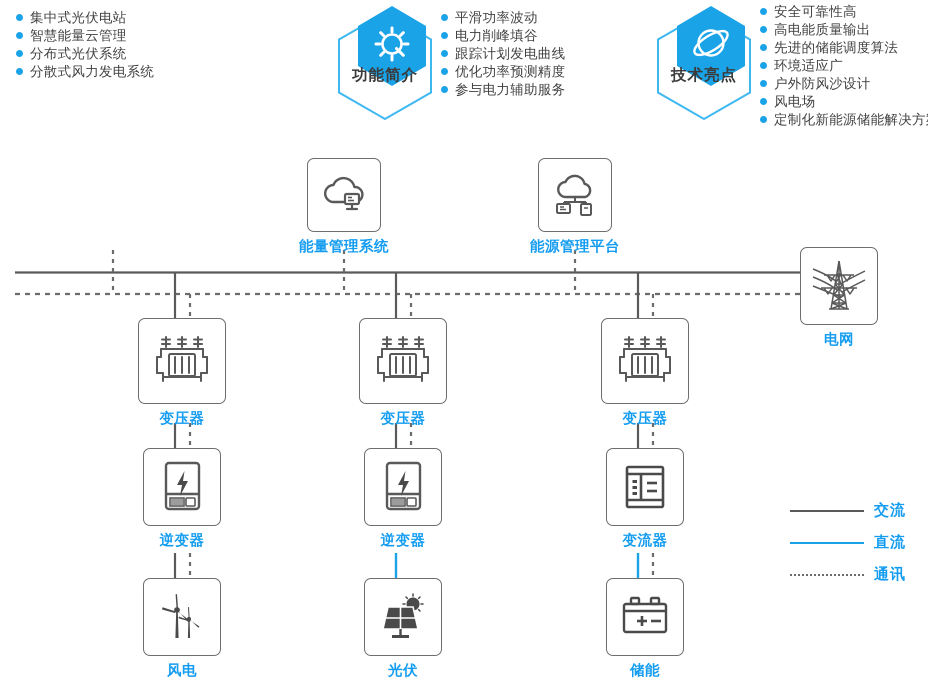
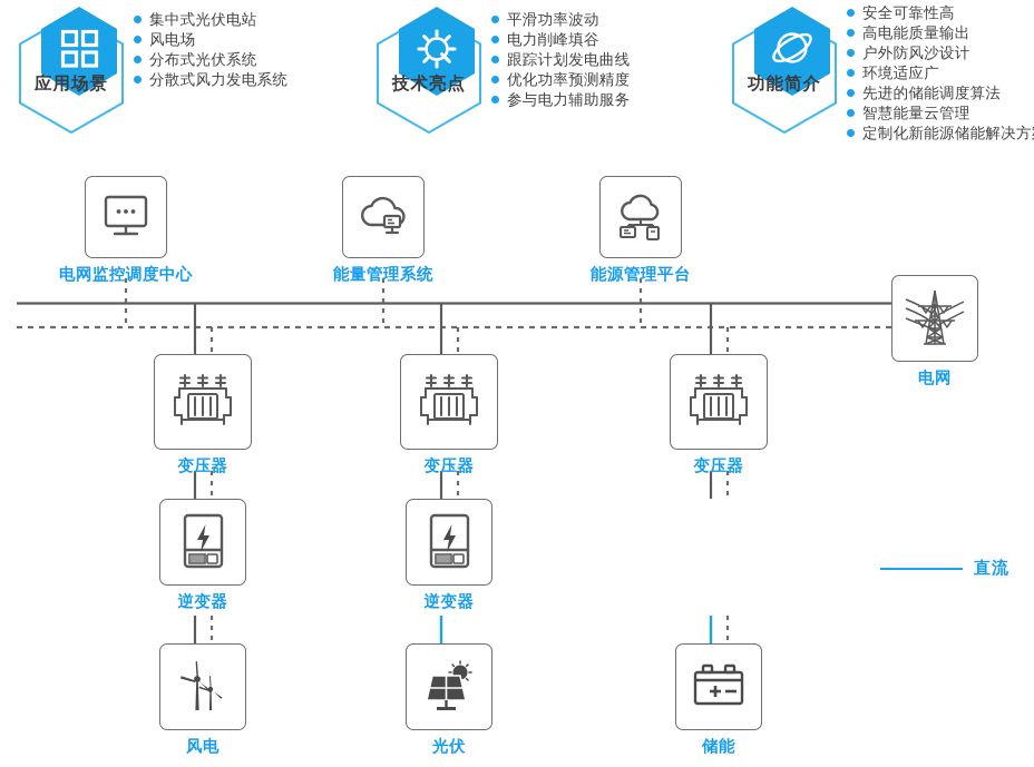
+ 应用场景
  集中式光伏电站
- 智慧能量云管理
+ 风电场
  分布式光伏系统
  分散式风力发电系统
- 功能简介
+ 技术亮点
  平滑功率波动
  电力削峰填谷
  跟踪计划发电曲线
  优化功率预测精度
  参与电力辅助服务
- 技术亮点
+ 功能简介
  安全可靠性高
  高电能质量输出
- 先进的储能调度算法
+ 户外防风沙设计
  环境适应广
- 户外防风沙设计
+ 先进的储能调度算法
- 风电场
+ 智慧能量云管理
  定制化新能源储能解决方
+ 电网监控调度中心
  能量管理系统
  能源管理平台
  电网
  变压器
  变压器
  变压器
  逆变器
  逆变器
- 变流器
  风电
  光伏
  储能
- 交流
  直流
- 通讯
